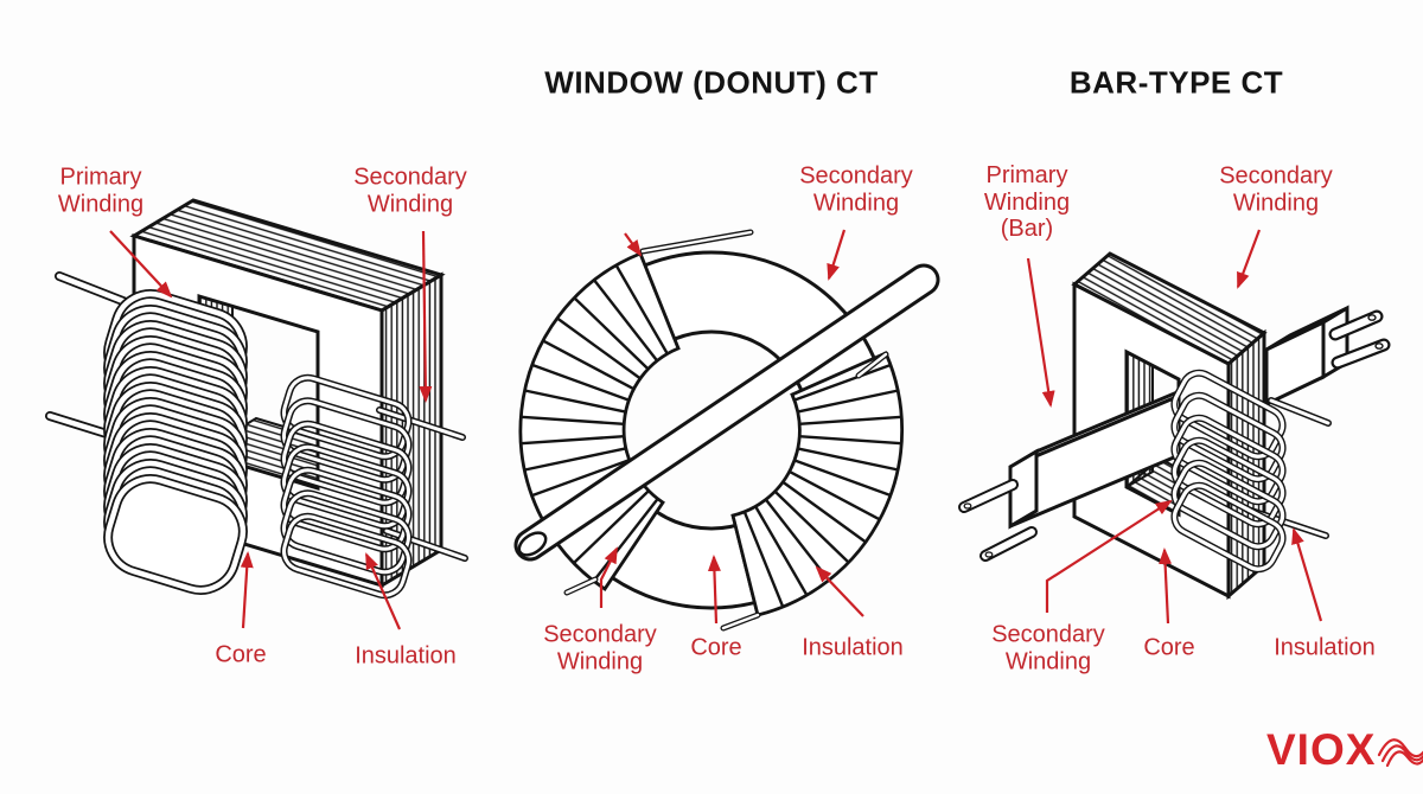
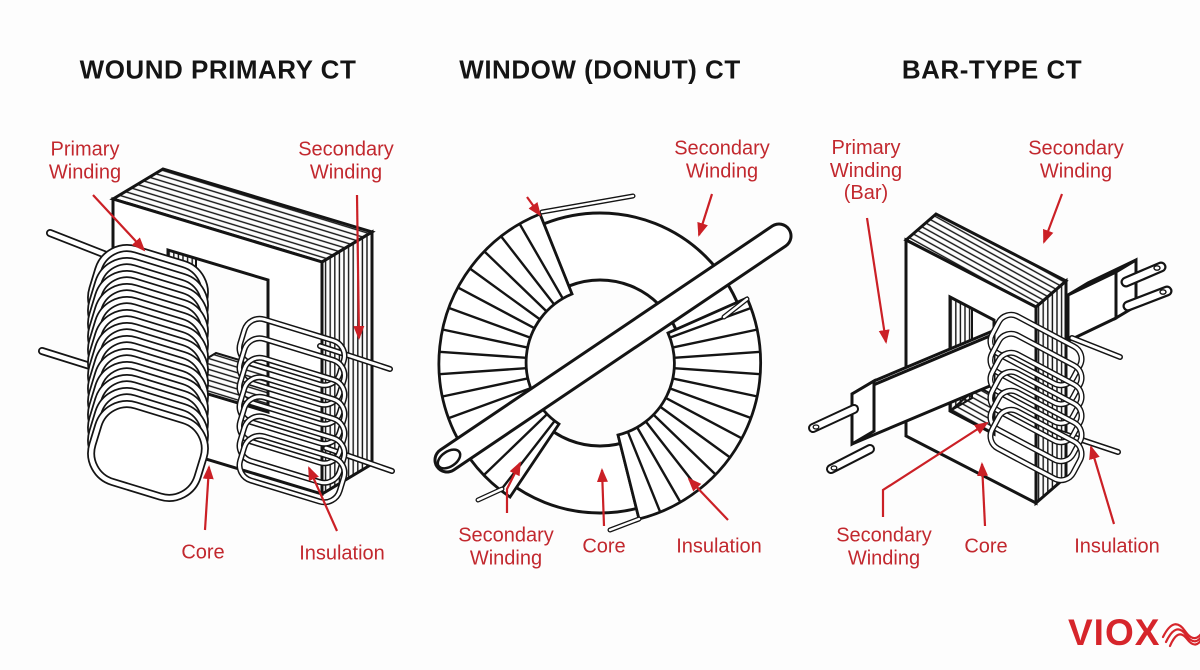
+ WOUND PRIMARY CT
  WINDOW (DONUT) CT
  BAR-TYPE CT
  Primary
  Winding
  Secondary
  Winding
  Core
  Insulation
  Secondary
  Winding
  Secondary
  Winding
  Core
  Insulation
  Primary
  Winding
  (Bar)
  Secondary
  Winding
  Secondary
  Winding
  Core
  Insulation
  VIOX
